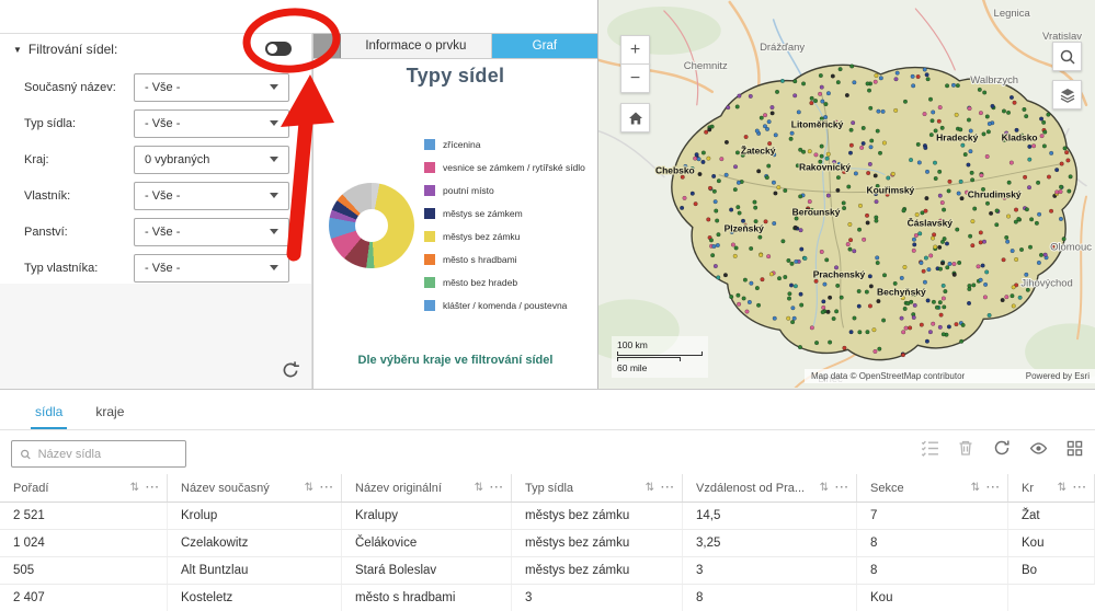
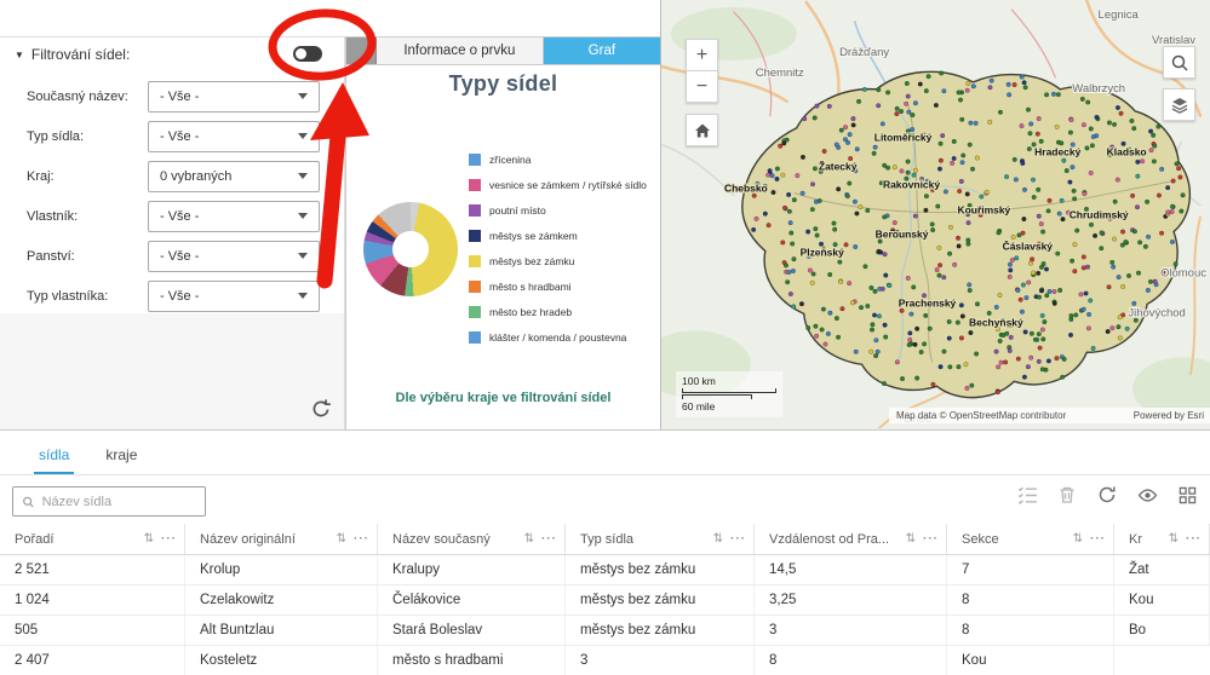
  ▼
  Filtrování sídel:
  Současný název:
  - Vše -
  Typ sídla:
  - Vše -
  Kraj:
  0 vybraných
  Vlastník:
  - Vše -
  Panství:
  - Vše -
  Typ vlastníka:
  - Vše -
  Informace o prvku
  Graf
  Typy sídel
  zřícenina
  vesnice se zámkem / rytířské sídlo
  poutní místo
  městys se zámkem
  městys bez zámku
  město s hradbami
  město bez hradeb
  klášter / komenda / poustevna
  Dle výběru kraje ve filtrování sídel
  Drážďany
  Chemnitz
  Walbrzych
  Vratislav
  Legnica
  Olomouc
  Jihovýchod
  Linec
  Litoměřický
  Žatecký
  Rakovnický
  Chebsko
  Hradecký
  Kladsko
  Kouřimský
  Chrudimský
  Berounský
  Plzeňský
  Čáslavský
  Prachenský
  Bechyňský
  +
  −
  100 km
  60 mile
  Map data © OpenStreetMap contributor
  Powered by Esri
  sídla
  kraje
  Název sídla
  Pořadí
  ⇅
  ···
- Název současný
+ Název originální
  ⇅
  ···
- Název originální
+ Název současný
  ⇅
  ···
  Typ sídla
  ⇅
  ···
  Vzdálenost od Pra...
  ⇅
  ···
  Sekce
  ⇅
  ···
  Kr
  ⇅
  ···
  2 521
  Krolup
  Kralupy
  městys bez zámku
  14,5
  7
  Žat
  1 024
  Czelakowitz
  Čelákovice
  městys bez zámku
  3,25
  8
  Kou
  505
  Alt Buntzlau
  Stará Boleslav
  městys bez zámku
  3
  8
  Bo
  2 407
  Kosteletz
  město s hradbami
  3
  8
  Kou
